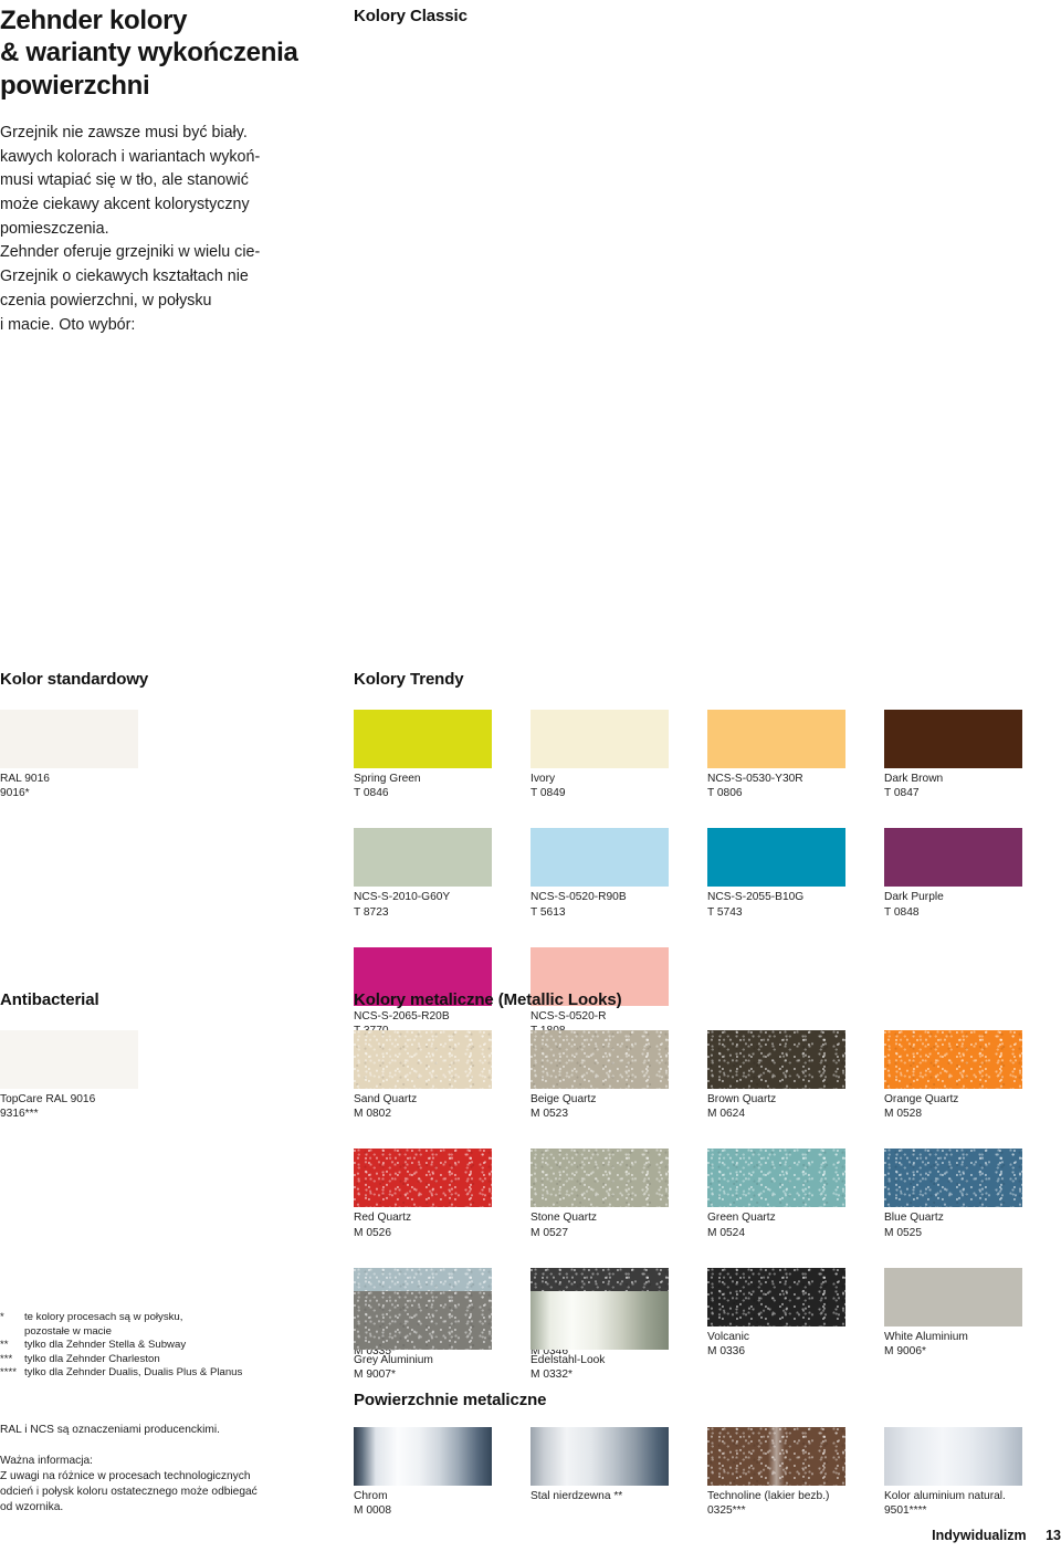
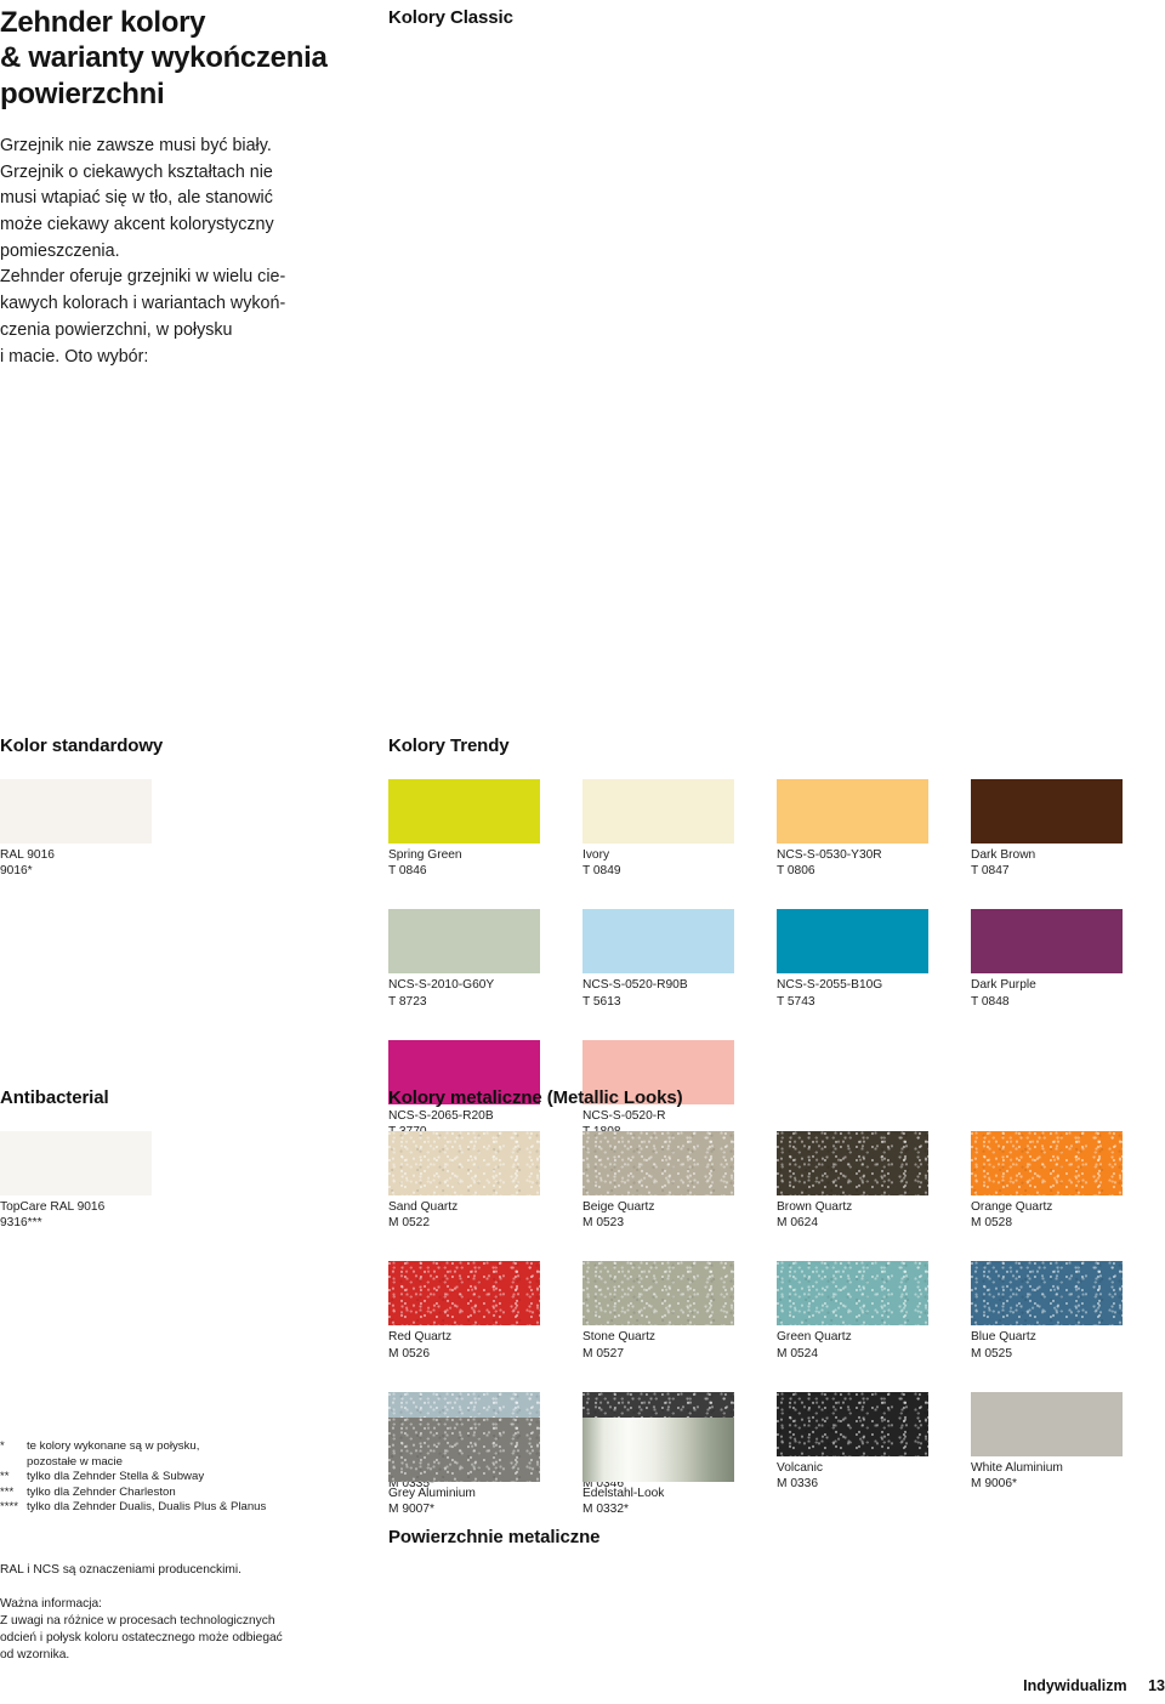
  Zehnder kolory
  & warianty wykończenia
  powierzchni
  Grzejnik nie zawsze musi być biały.
- kawych kolorach i wariantach wykoń-
+ Grzejnik o ciekawych kształtach nie
  musi wtapiać się w tło, ale stanowić
  może ciekawy akcent kolorystyczny
  pomieszczenia.
  Zehnder oferuje grzejniki w wielu cie-
- Grzejnik o ciekawych kształtach nie
+ kawych kolorach i wariantach wykoń-
  czenia powierzchni, w połysku
  i macie. Oto wybór:
  Kolory Classic
  Kolor standardowy
  Kolory Trendy
  RAL 9016
  9016*
  Spring Green
  T 0846
  Ivory
  T 0849
  NCS-S-0530-Y30R
  T 0806
  Dark Brown
  T 0847
  NCS-S-2010-G60Y
  T 8723
  NCS-S-0520-R90B
  T 5613
  NCS-S-2055-B10G
  T 5743
  Dark Purple
  T 0848
  NCS-S-2065-R20B
  NCS-S-0520-R
  Antibacterial
  Kolory metaliczne (Metallic Looks)
  TopCare RAL 9016
  9316***
  Sand Quartz
- M 0802
+ M 0522
  Beige Quartz
  M 0523
  Brown Quartz
  M 0624
  Orange Quartz
  M 0528
  Red Quartz
  M 0526
  Stone Quartz
  M 0527
  Green Quartz
  M 0524
  Blue Quartz
  M 0525
  M 0335*
  M 0346
  Volcanic
  M 0336
  White Aluminium
  M 9006*
- *	te kolory procesach są w połysku,
+ *	te kolory wykonane są w połysku,
  	pozostałe w macie
  **	tylko dla Zehnder Stella & Subway
  ***	tylko dla Zehnder Charleston
  ****	tylko dla Zehnder Dualis, Dualis Plus & Planus
  RAL i NCS są oznaczeniami producenckimi.
  Ważna informacja:
  Z uwagi na różnice w procesach technologicznych
  odcień i połysk koloru ostatecznego może odbiegać
  od wzornika.
  Powierzchnie metaliczne
- Chrom
- M 0008
- Stal nierdzewna **
- Technoline (lakier bezb.)
- 0325***
- Kolor aluminium natural.
- 9501****
  Indywidualizm 13
  Grey Aluminium
  M 9007*
  Edelstahl-Look
  M 0332*
